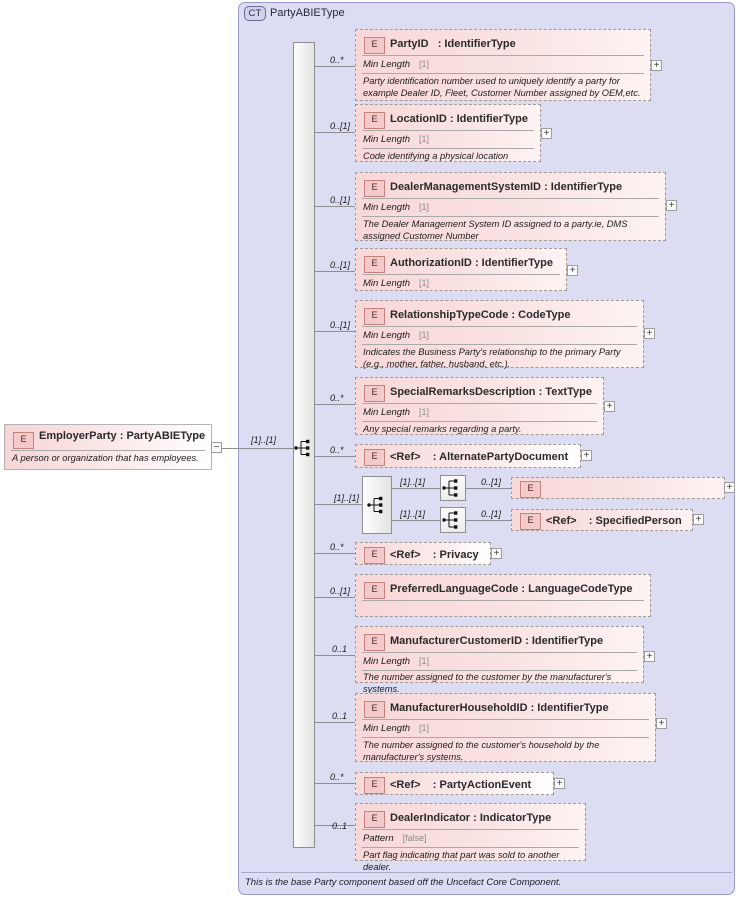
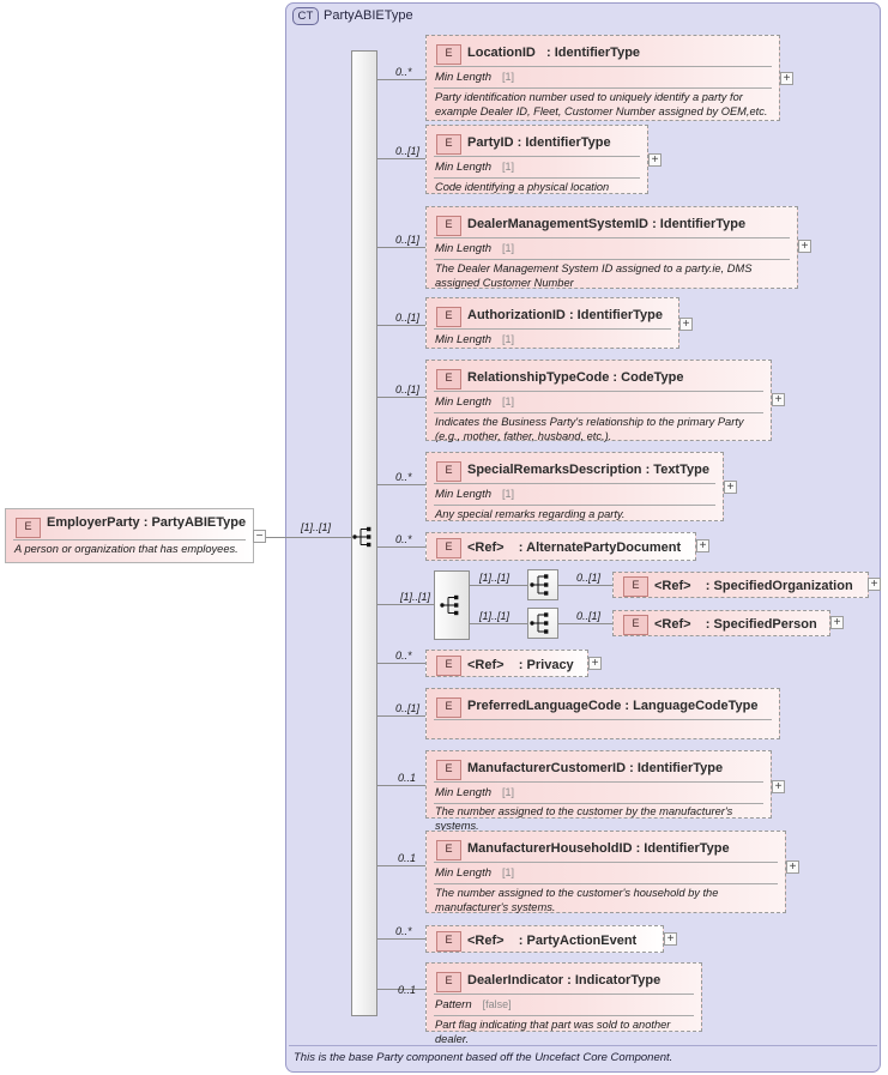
  CT
  PartyABIEType
  E
  EmployerParty : PartyABIEType
  A person or organization that has employees.
  −
  [1]..[1]
  E
- PartyID : IdentifierType
+ LocationID : IdentifierType
  Min Length [1]
  Party identification number used to uniquely identify a party for example Dealer ID, Fleet, Customer Number assigned by OEM,etc.
  0..*
  +
  E
- LocationID : IdentifierType
+ PartyID : IdentifierType
  Min Length [1]
  Code identifying a physical location
  0..[1]
  +
  E
  DealerManagementSystemID : IdentifierType
  Min Length [1]
  The Dealer Management System ID assigned to a party.ie, DMS assigned Customer Number
  0..[1]
  +
  E
  AuthorizationID : IdentifierType
  Min Length [1]
  0..[1]
  +
  E
  RelationshipTypeCode : CodeType
  Min Length [1]
  Indicates the Business Party's relationship to the primary Party (e.g., mother, father, husband, etc.).
  0..[1]
  +
  E
  SpecialRemarksDescription : TextType
  Min Length [1]
  Any special remarks regarding a party.
  0..*
  +
  E
  <Ref> : AlternatePartyDocument
  0..*
  +
  [1]..[1]
  [1]..[1]
  0..[1]
  E
+ <Ref> : SpecifiedOrganization
  +
  [1]..[1]
  0..[1]
  E
  <Ref> : SpecifiedPerson
  +
  E
  <Ref> : Privacy
  0..*
  +
  E
  PreferredLanguageCode : LanguageCodeType
  0..[1]
  E
  ManufacturerCustomerID : IdentifierType
  Min Length [1]
  The number assigned to the customer by the manufacturer's systems.
  0..1
  +
  E
  ManufacturerHouseholdID : IdentifierType
  Min Length [1]
  The number assigned to the customer's household by the manufacturer's systems.
  0..1
  +
  E
  <Ref> : PartyActionEvent
  0..*
  +
  E
  DealerIndicator : IndicatorType
  Pattern [false]
  Part flag indicating that part was sold to another dealer.
  0..1
  This is the base Party component based off the Uncefact Core Component.
